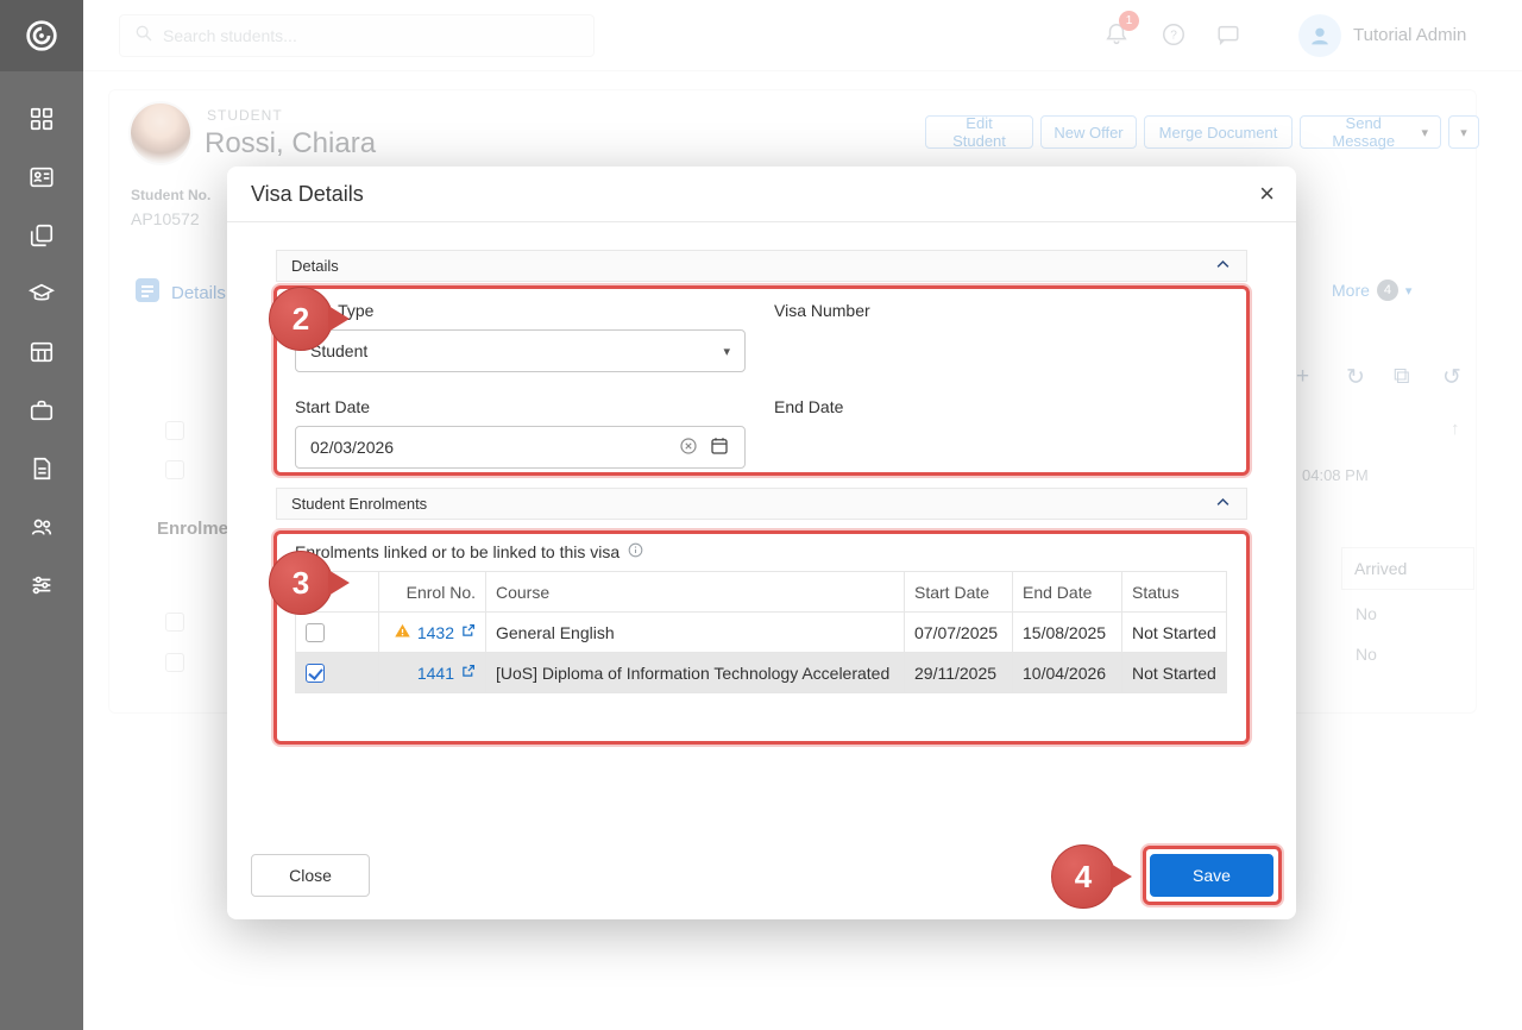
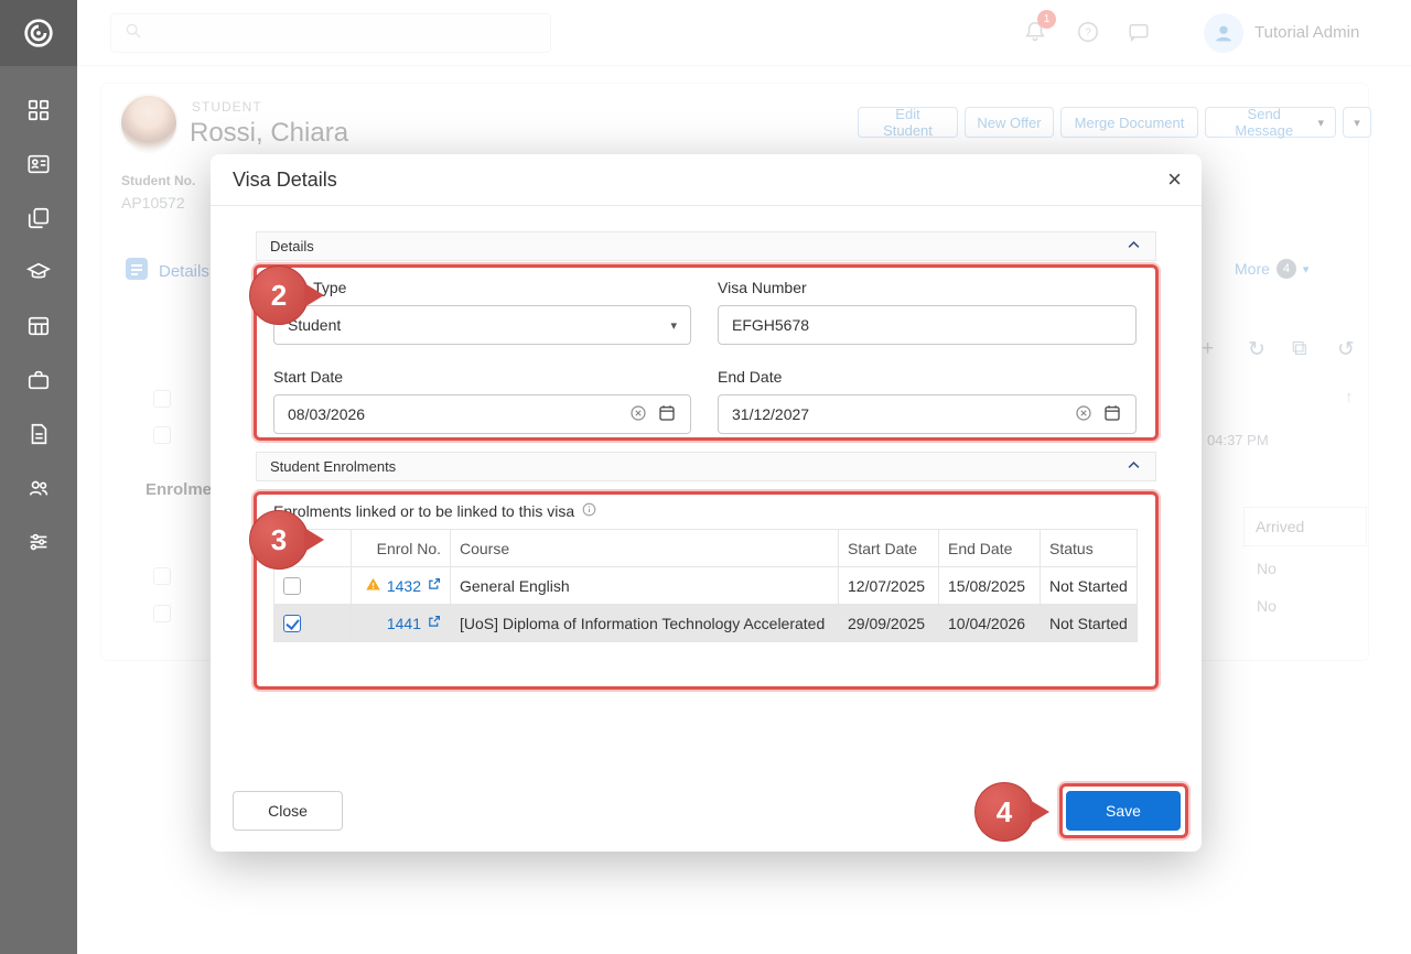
- Search students...
  1
  ?
  Tutorial Admin
  STUDENT
  Rossi, Chiara
  Student No.
  AP10572
  Edit Student
  New Offer
  Merge Document
  Send Message
  ▾
  ▾
  Details
  More
  4
  ▾
  +
  ↻
  ⧉
  ↺
  ↑
- 04:08 PM
+ 04:37 PM
  Arrived
  No
  No
  Enrolme
  Visa Details
  ×
  Details
  Visa Number
  Student
  ▾
+ EFGH5678
  Start Date
  End Date
- 02/03/2026
+ 08/03/2026
+ 31/12/2027
  Student Enrolments
  rolments linked or to be linked to this visa
  	Enrol No.	Course	Start Date	End Date	Status
- 	1432	General English	07/07/2025	15/08/2025	Not Started
+ 	1432	General English	12/07/2025	15/08/2025	Not Started
- 	1441	[UoS] Diploma of Information Technology Accelerated	29/11/2025	10/04/2026	Not Started
+ 	1441	[UoS] Diploma of Information Technology Accelerated	29/09/2025	10/04/2026	Not Started
  Close
  Save
  2
  3
  4
